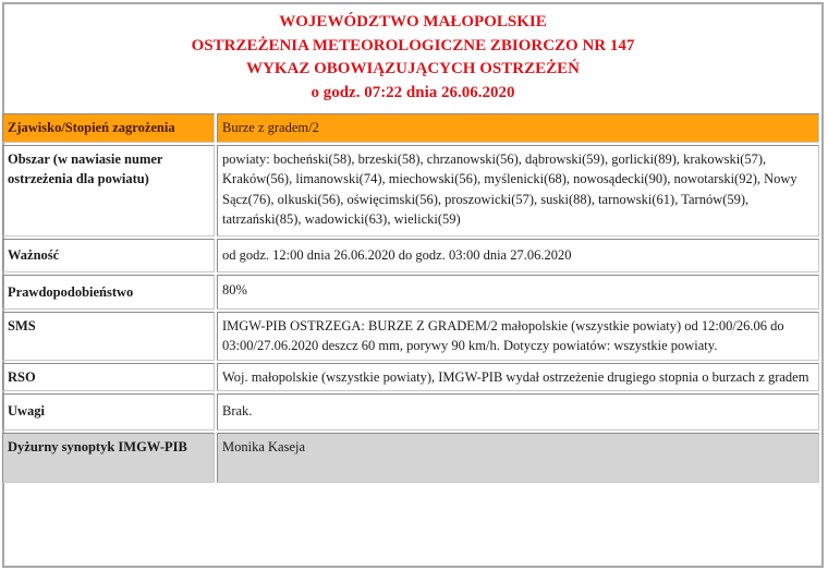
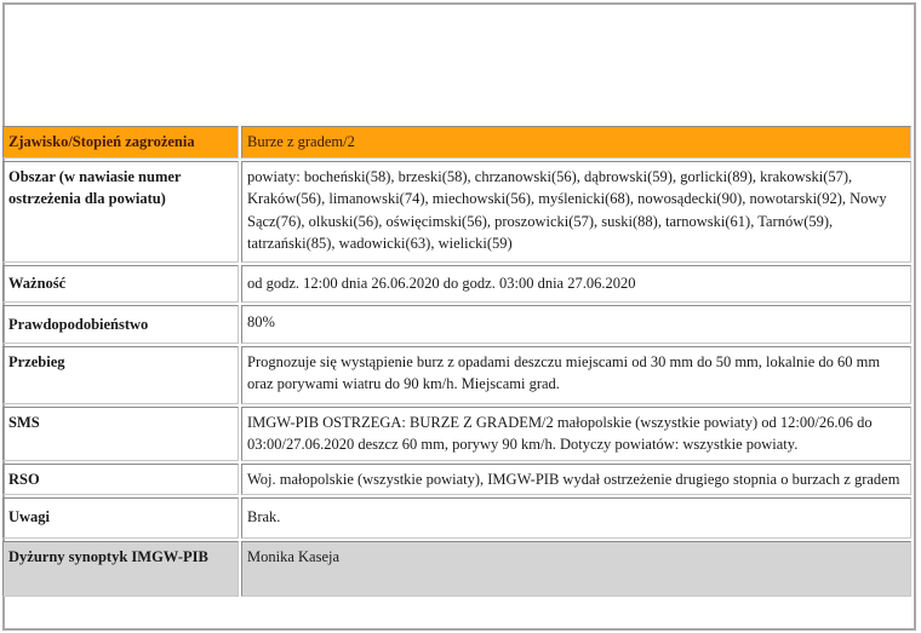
- WOJEWÓDZTWO MAŁOPOLSKIE
- OSTRZEŻENIA METEOROLOGICZNE ZBIORCZO NR 147
- WYKAZ OBOWIĄZUJĄCYCH OSTRZEŻEŃ
- o godz. 07:22 dnia 26.06.2020
  Zjawisko/Stopień zagrożenia	Burze z gradem/2
  Obszar (w nawiasie numer ostrzeżenia dla powiatu)	powiaty: bocheński(58), brzeski(58), chrzanowski(56), dąbrowski(59), gorlicki(89), krakowski(57), Kraków(56), limanowski(74), miechowski(56), myślenicki(68), nowosądecki(90), nowotarski(92), Nowy Sącz(76), olkuski(56), oświęcimski(56), proszowicki(57), suski(88), tarnowski(61), Tarnów(59), tatrzański(85), wadowicki(63), wielicki(59)
  Ważność	od godz. 12:00 dnia 26.06.2020 do godz. 03:00 dnia 27.06.2020
  Prawdopodobieństwo	80%
+ Przebieg	Prognozuje się wystąpienie burz z opadami deszczu miejscami od 30 mm do 50 mm, lokalnie do 60 mm oraz porywami wiatru do 90 km/h. Miejscami grad.
  SMS	IMGW-PIB OSTRZEGA: BURZE Z GRADEM/2 małopolskie (wszystkie powiaty) od 12:00/26.06 do 03:00/27.06.2020 deszcz 60 mm, porywy 90 km/h. Dotyczy powiatów: wszystkie powiaty.
  RSO	Woj. małopolskie (wszystkie powiaty), IMGW-PIB wydał ostrzeżenie drugiego stopnia o burzach z gradem
  Uwagi	Brak.
  Dyżurny synoptyk IMGW-PIB	Monika Kaseja
